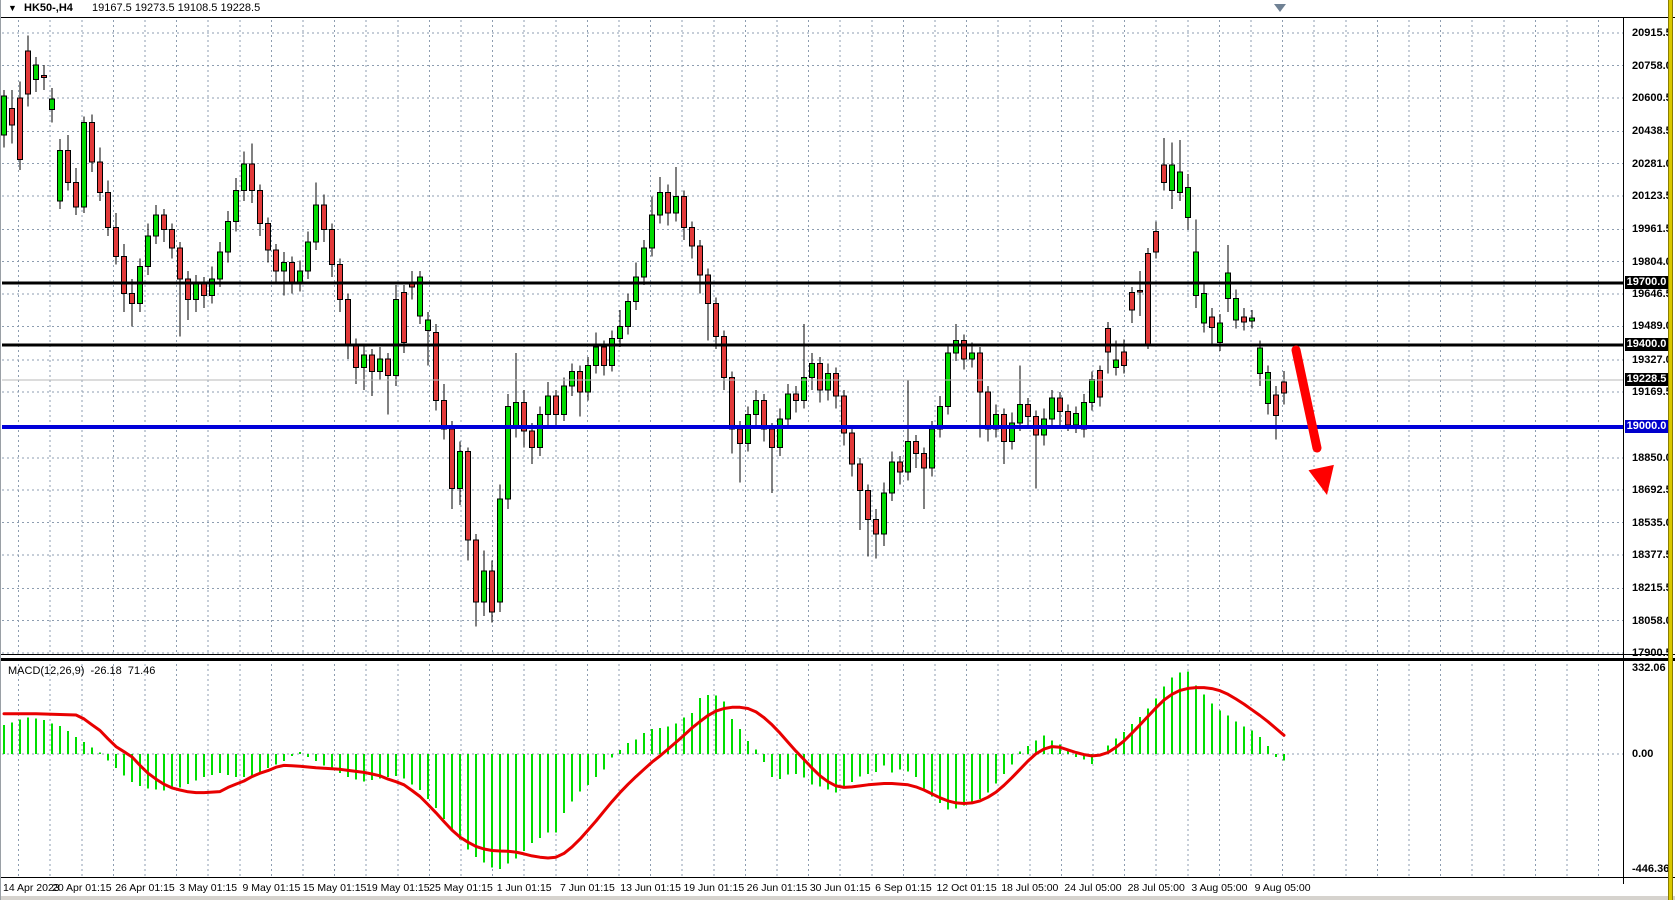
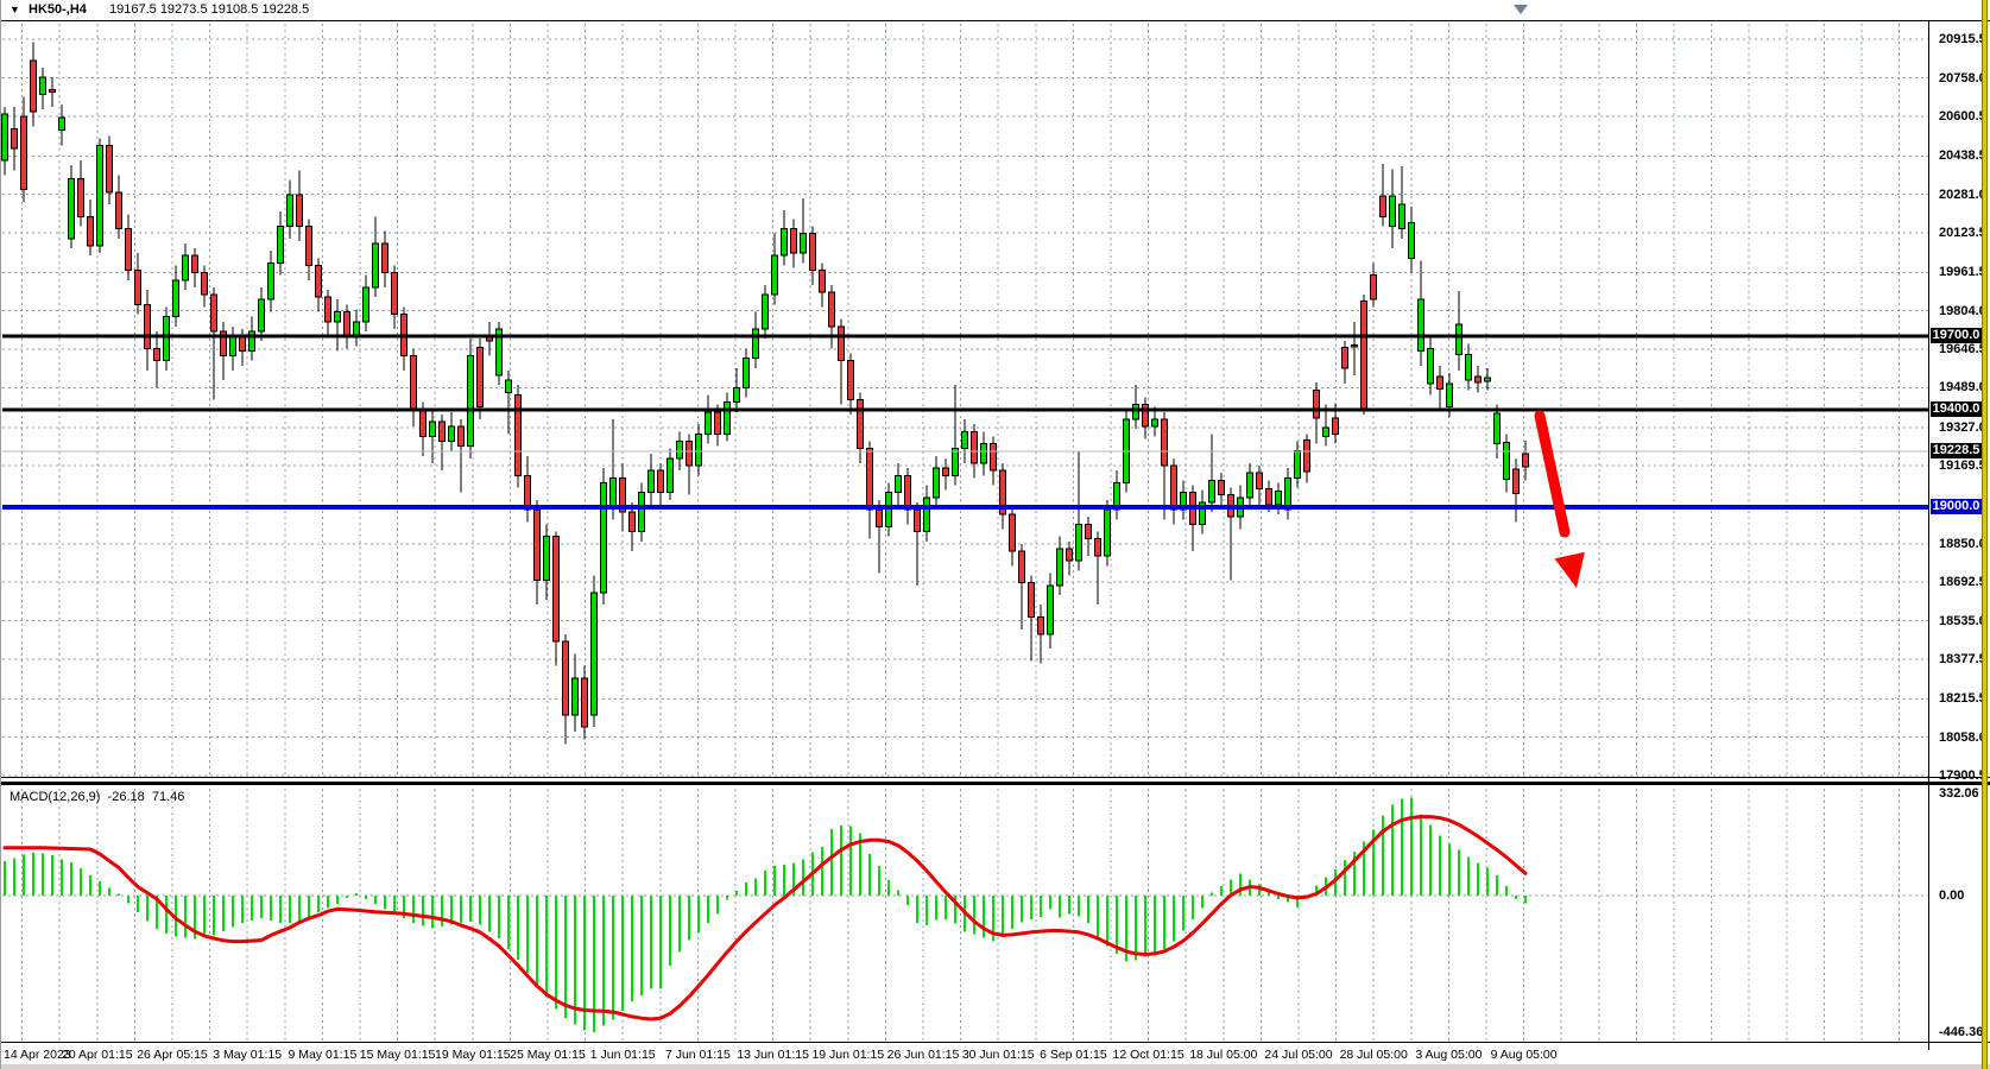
  ▼
  HK50-,H4
  19167.5 19273.5 19108.5 19228.5
  MACD(12,26,9) -26.18 71.46
  20915.
  20758.
  20600.
  20438.
  20281.
  20123.
  19961.
  19804.
  19646.
  19489.
  19327.
  19169.
  18850.
  18692.
  18535.
  18377.
  18215.
  18058.
  19700.0
  19400.0
  19228.5
  19000.0
  332.06
  0.00
  -446.36
  14 Apr 2023
  20 Apr 01:15
- 26 Apr 01:15
+ 26 Apr 05:15
  3 May 01:15
  9 May 01:15
  15 May 01:15
  19 May 01:15
  25 May 01:15
  1 Jun 01:15
  7 Jun 01:15
  13 Jun 01:15
  19 Jun 01:15
  26 Jun 01:15
  30 Jun 01:15
  6 Sep 01:15
  12 Oct 01:15
  18 Jul 05:00
  24 Jul 05:00
  28 Jul 05:00
  3 Aug 05:00
  9 Aug 05:00
